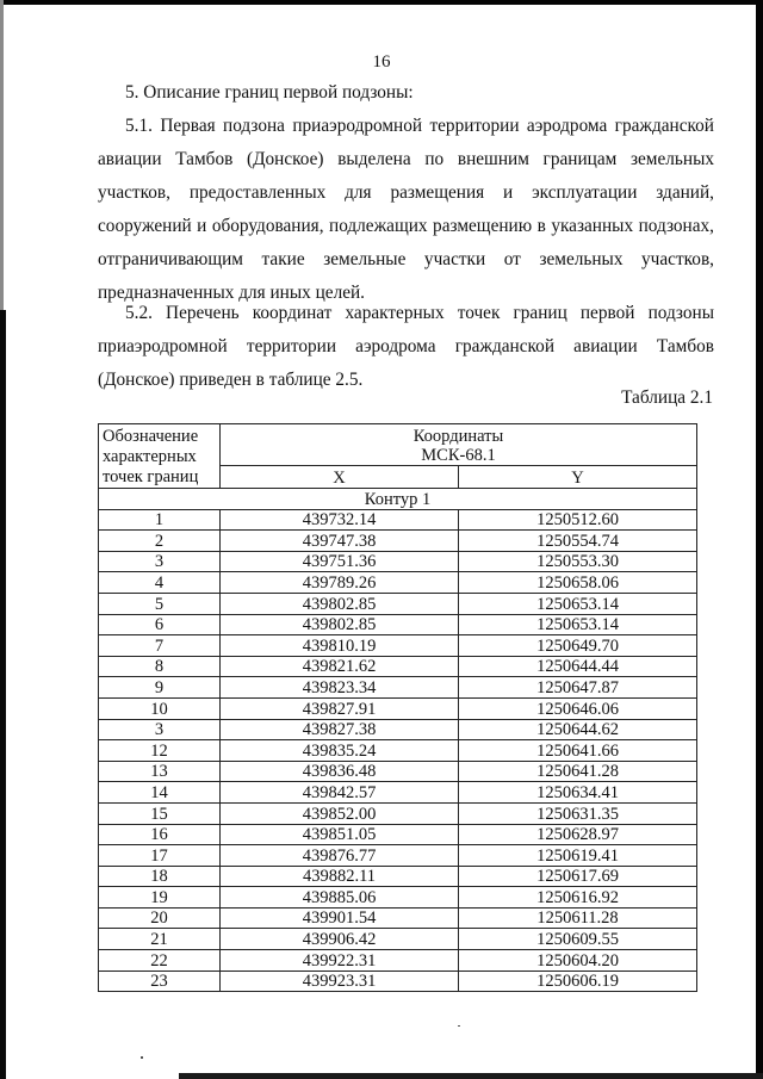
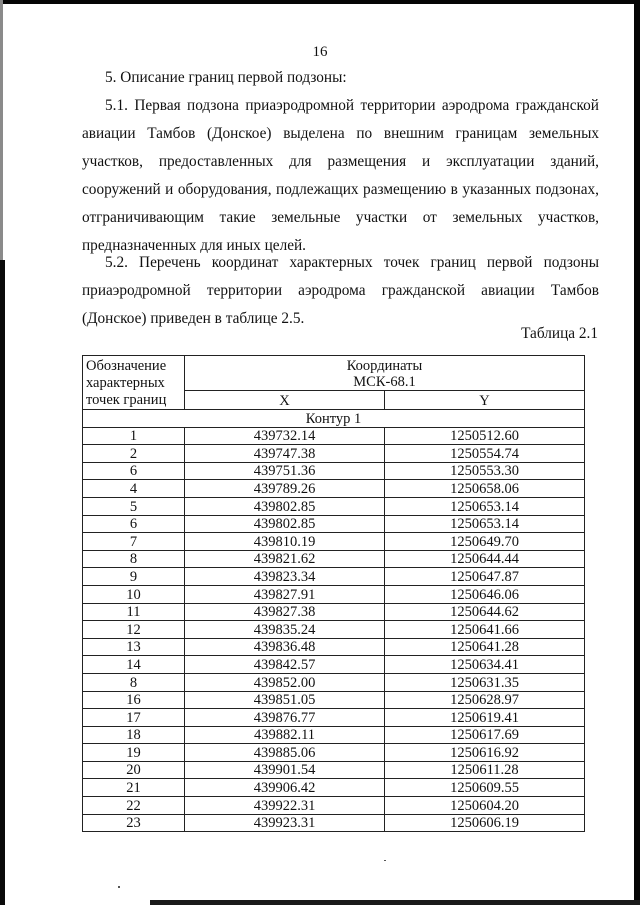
  16
  5. Описание границ первой подзоны:
  5.1. Первая подзона приаэродромной территории аэродрома гражданской авиации Тамбов (Донское) выделена по внешним границам земельных участков, предоставленных для размещения и эксплуатации зданий, сооружений и оборудования, подлежащих размещению в указанных подзонах, отграничивающим такие земельные участки от земельных участков, предназначенных для иных целей.
  5.2. Перечень координат характерных точек границ первой подзоны приаэродромной территории аэродрома гражданской авиации Тамбов (Донское) приведен в таблице 2.5.
  Таблица 2.1
  Обозначение характерных точек границ	Координаты МСК-68.1
  X	Y
  Контур 1
  1	439732.14	1250512.60
  2	439747.38	1250554.74
- 3	439751.36	1250553.30
+ 6	439751.36	1250553.30
  4	439789.26	1250658.06
  5	439802.85	1250653.14
  6	439802.85	1250653.14
  7	439810.19	1250649.70
  8	439821.62	1250644.44
  9	439823.34	1250647.87
  10	439827.91	1250646.06
- 3	439827.38	1250644.62
+ 11	439827.38	1250644.62
  12	439835.24	1250641.66
  13	439836.48	1250641.28
  14	439842.57	1250634.41
- 15	439852.00	1250631.35
+ 8	439852.00	1250631.35
  16	439851.05	1250628.97
  17	439876.77	1250619.41
  18	439882.11	1250617.69
  19	439885.06	1250616.92
  20	439901.54	1250611.28
  21	439906.42	1250609.55
  22	439922.31	1250604.20
  23	439923.31	1250606.19
